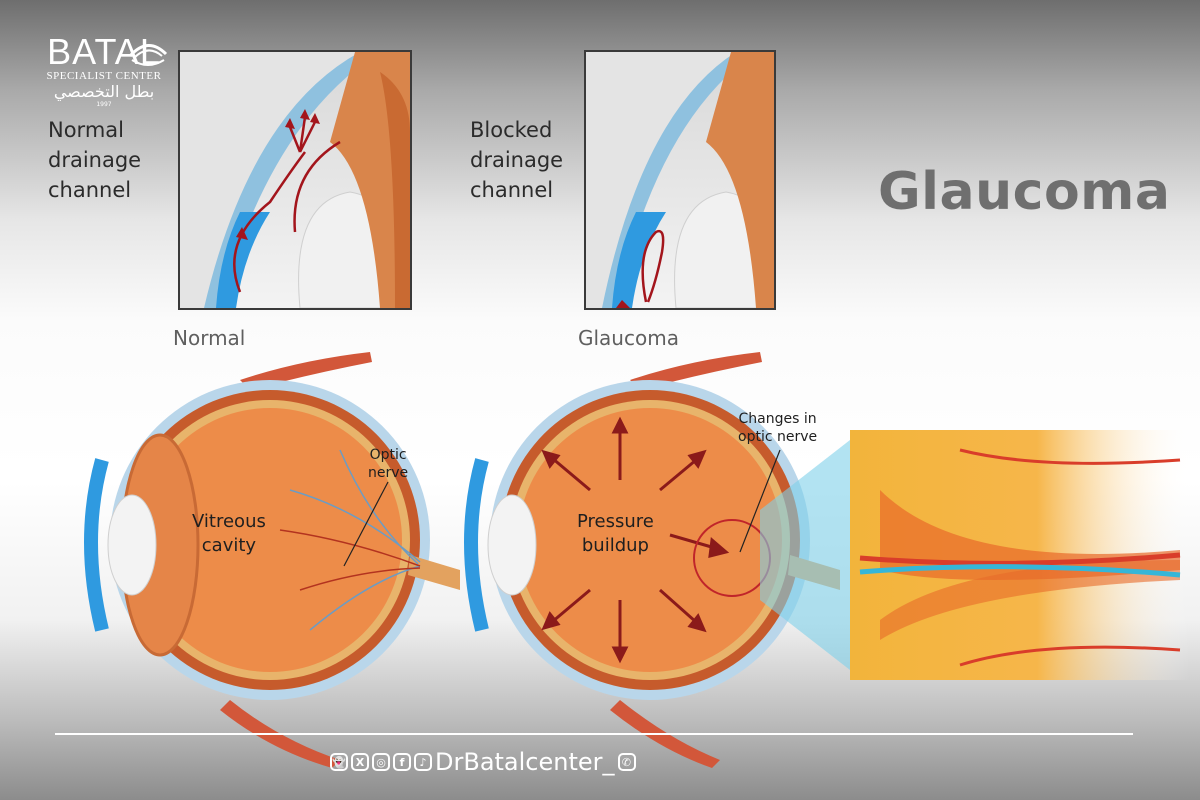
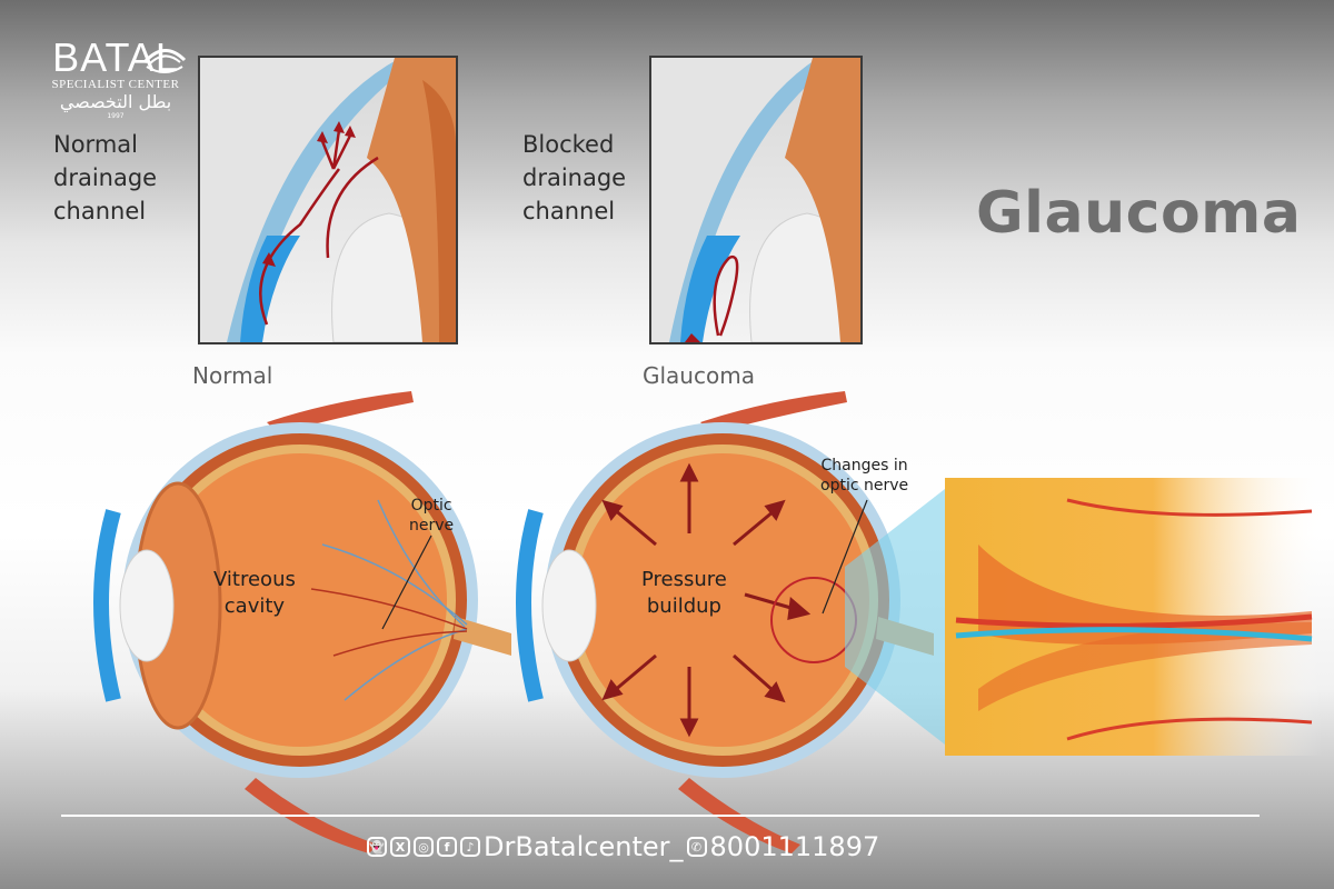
  BATA
  SPECIALIST CENTER
  بطل التخصصي
  Normal
  drainage
  channel
  Blocked
  drainage
  channel
  Glaucoma
  Normal
  Glaucoma
  Vitreous
  cavity
  Optic
  nerve
  Pressure
  buildup
  Changes in
  optic nerve
  👻
  X
  ◎
  f
  ♪
  DrBatalcenter_
  ✆
+ 8001111897
